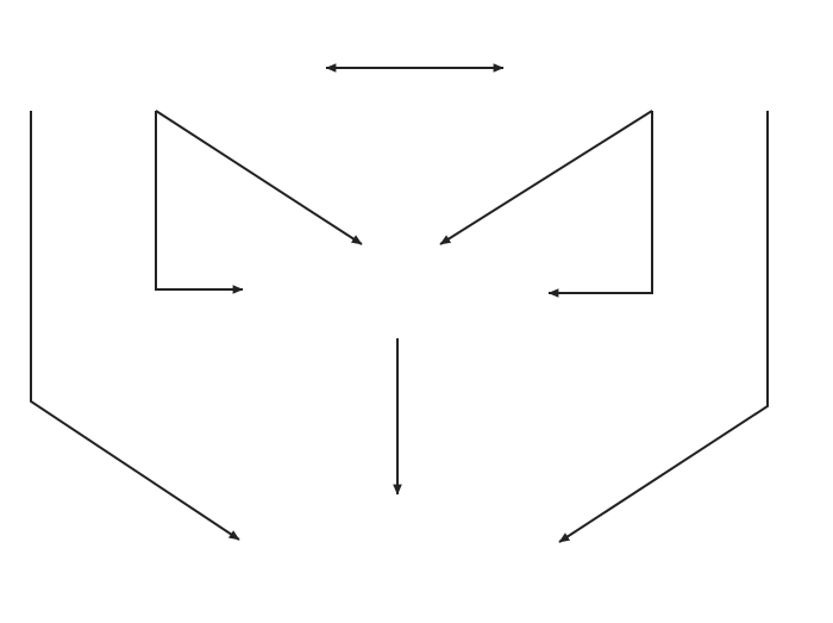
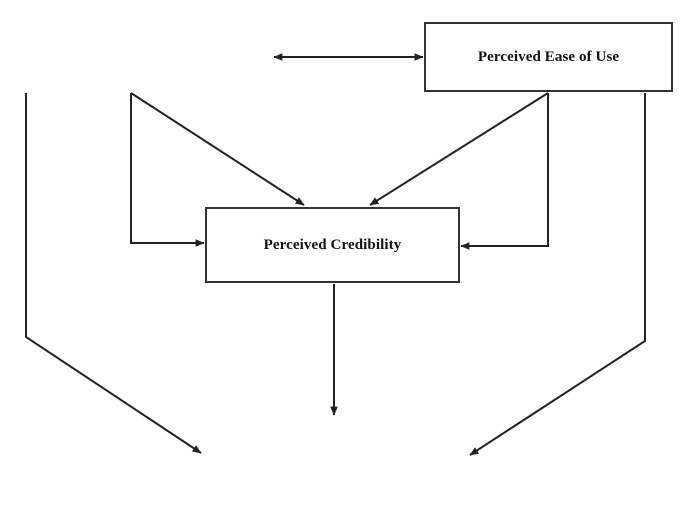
+ Perceived Ease of Use
+ Perceived Credibility
